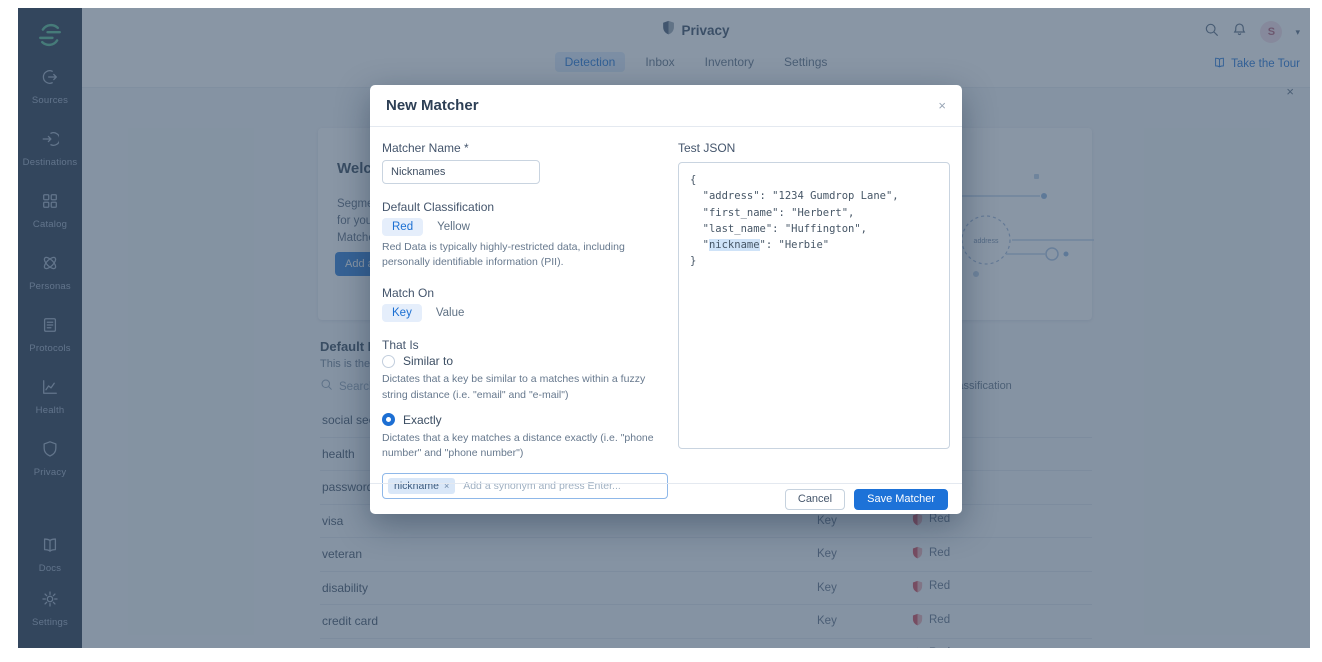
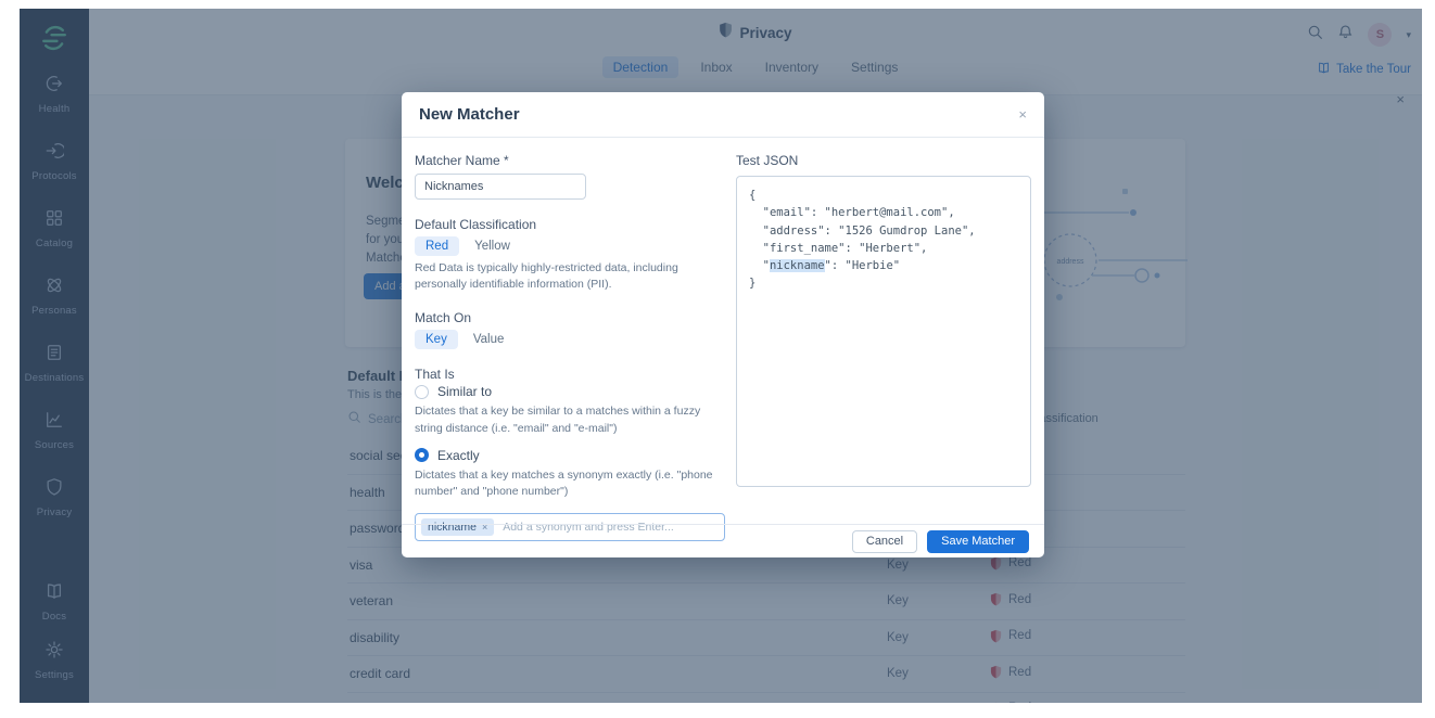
- Sources
+ Health
- Destinations
+ Protocols
  Catalog
  Personas
- Protocols
+ Destinations
- Health
+ Sources
  Privacy
  Docs
  Settings
  Privacy
  Detection
  Inbox
  Inventory
  Settings
  S
  ▾
  Take the Tour
  ×
  for you
  Match
  Add
  Default
  This is the
  Searc
  ssification
  social se
  health
  passwor
  visa
  Key
  Red
  veteran
  Key
  Red
  disability
  Key
  Red
  credit card
  Key
  Red
  New Matcher
  ×
  Matcher Name *
  Nicknames
  Default Classification
  Red
  Yellow
  Red Data is typically highly-restricted data, including personally identifiable information (PII).
  Match On
  Key
  Value
  That Is
  Similar to
  Dictates that a key be similar to a matches within a fuzzy string distance (i.e. "email" and "e-mail")
  Exactly
- Dictates that a key matches a distance exactly (i.e. "phone number" and "phone number")
+ Dictates that a key matches a synonym exactly (i.e. "phone number" and "phone number")
  nickname
  ×
  Add a synonym and press Enter...
  Test JSON
  {
+ "email": "herbert@mail.com",
- "address": "1234 Gumdrop Lane",
+ "address": "1526 Gumdrop Lane",
  "first_name": "Herbert",
- "last_name": "Huffington",
  "nickname": "Herbie"
  }
  Cancel
  Save Matcher
